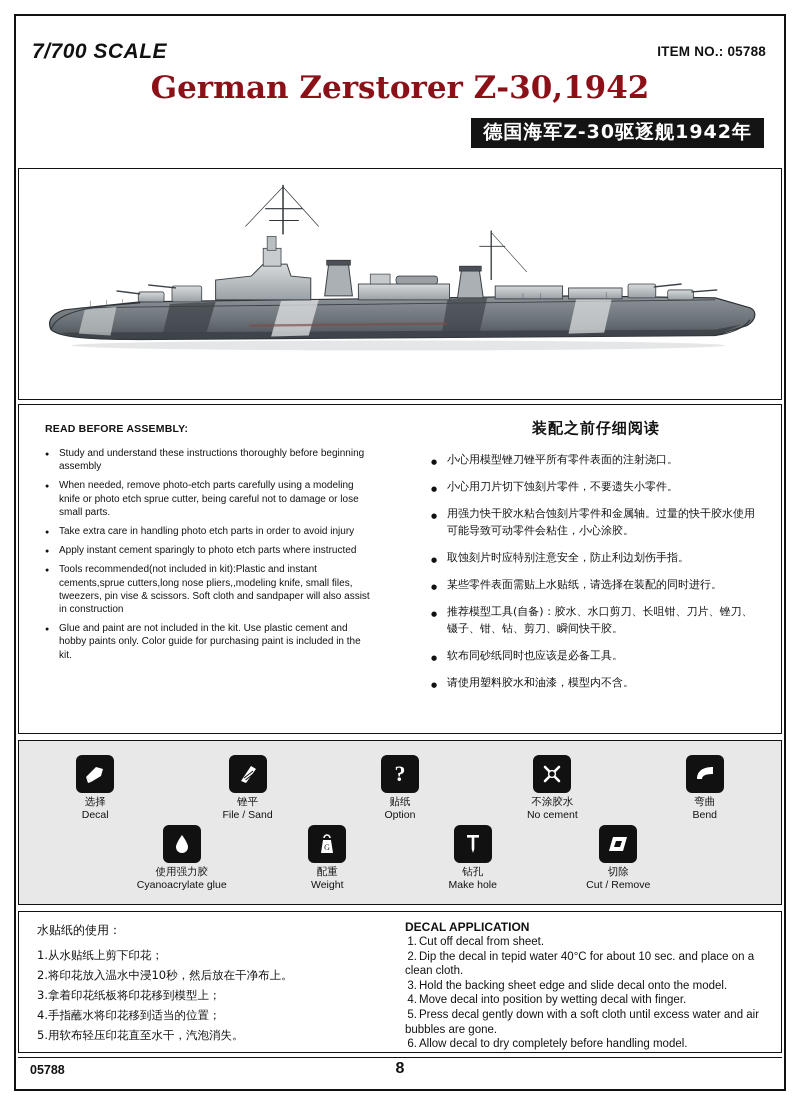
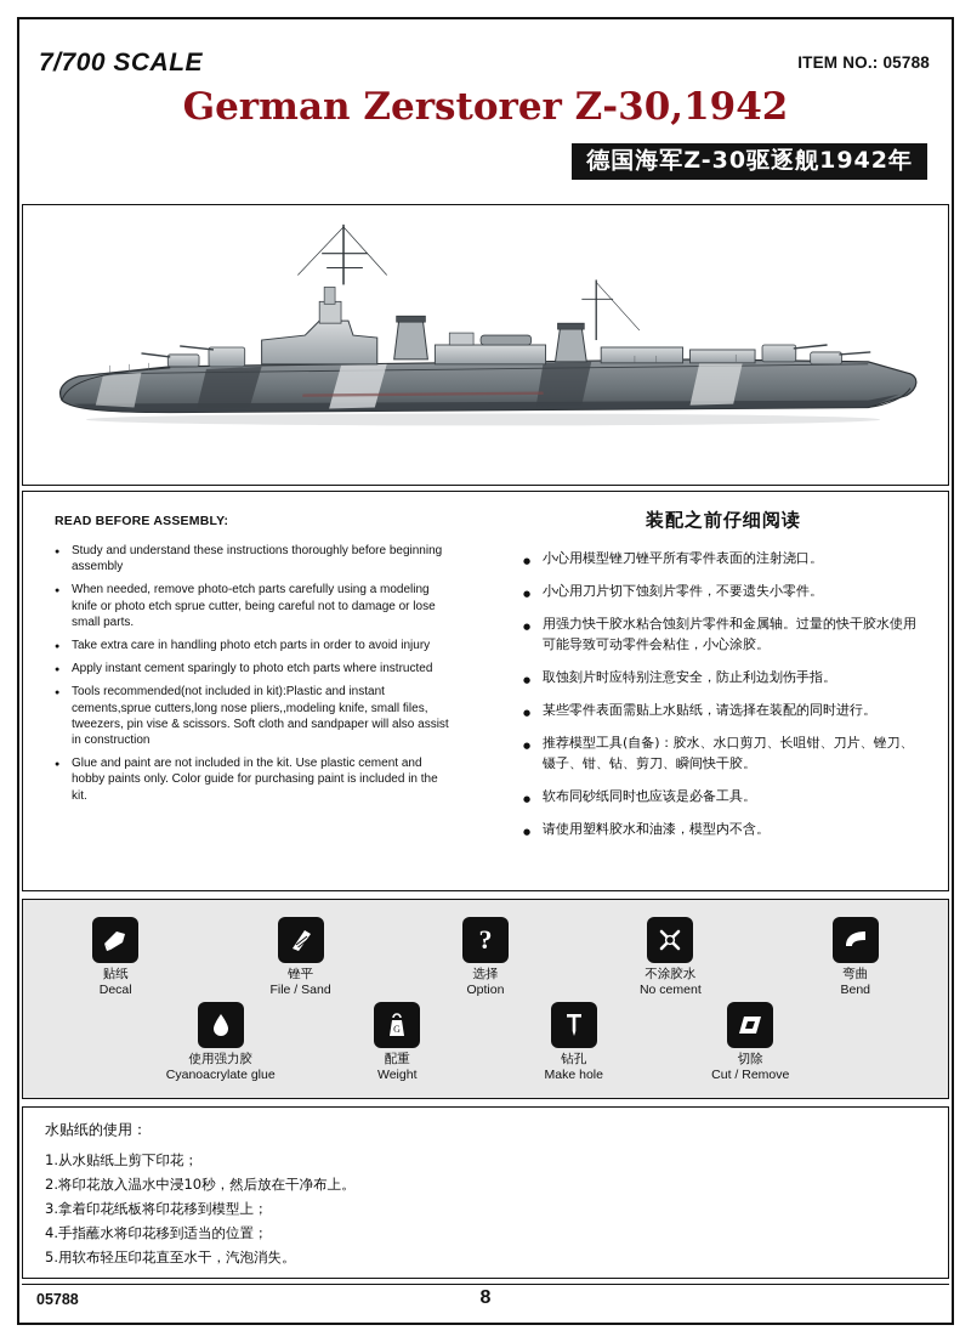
  7/700 SCALE
  ITEM NO.: 05788
  German Zerstorer Z-30,1942
  德国海军Z-30驱逐舰1942年
  READ BEFORE ASSEMBLY:
  Study and understand these instructions thoroughly before beginning assembly
  When needed, remove photo-etch parts carefully using a modeling knife or photo etch sprue cutter, being careful not to damage or lose small parts.
  Take extra care in handling photo etch parts in order to avoid injury
  Apply instant cement sparingly to photo etch parts where instructed
  Tools recommended(not included in kit):Plastic and instant cements,sprue cutters,long nose pliers,,modeling knife, small files, tweezers, pin vise & scissors. Soft cloth and sandpaper will also assist in construction
  Glue and paint are not included in the kit. Use plastic cement and hobby paints only. Color guide for purchasing paint is included in the kit.
  装配之前仔细阅读
  小心用模型锉刀锉平所有零件表面的注射浇口。
  小心用刀片切下蚀刻片零件，不要遗失小零件。
  用强力快干胶水粘合蚀刻片零件和金属轴。过量的快干胶水使用可能导致可动零件会粘住，小心涂胶。
  取蚀刻片时应特别注意安全，防止利边划伤手指。
  某些零件表面需贴上水贴纸，请选择在装配的同时进行。
  推荐模型工具(自备)：胶水、水口剪刀、长咀钳、刀片、锉刀、镊子、钳、钻、剪刀、瞬间快干胶。
  软布同砂纸同时也应该是必备工具。
  请使用塑料胶水和油漆，模型内不含。
- 选择
+ 贴纸
  Decal
  锉平
  File / Sand
  ?
- 贴纸
+ 选择
  Option
  不涂胶水
  No cement
  弯曲
  Bend
  使用强力胶
  Cyanoacrylate glue
  G
  配重
  Weight
  钻孔
  Make hole
  切除
  Cut / Remove
  水贴纸的使用：
  1.从水贴纸上剪下印花；
  2.将印花放入温水中浸10秒，然后放在干净布上。
  3.拿着印花纸板将印花移到模型上；
  4.手指蘸水将印花移到适当的位置；
  5.用软布轻压印花直至水干，汽泡消失。
- DECAL APPLICATION
- 1. Cut off decal from sheet.
- 2. Dip the decal in tepid water 40°C for about 10 sec. and place on a clean cloth.
- 3. Hold the backing sheet edge and slide decal onto the model.
- 4. Move decal into position by wetting decal with finger.
- 5. Press decal gently down with a soft cloth until excess water and air bubbles are gone.
- 6. Allow decal to dry completely before handling model.
  05788
  8
